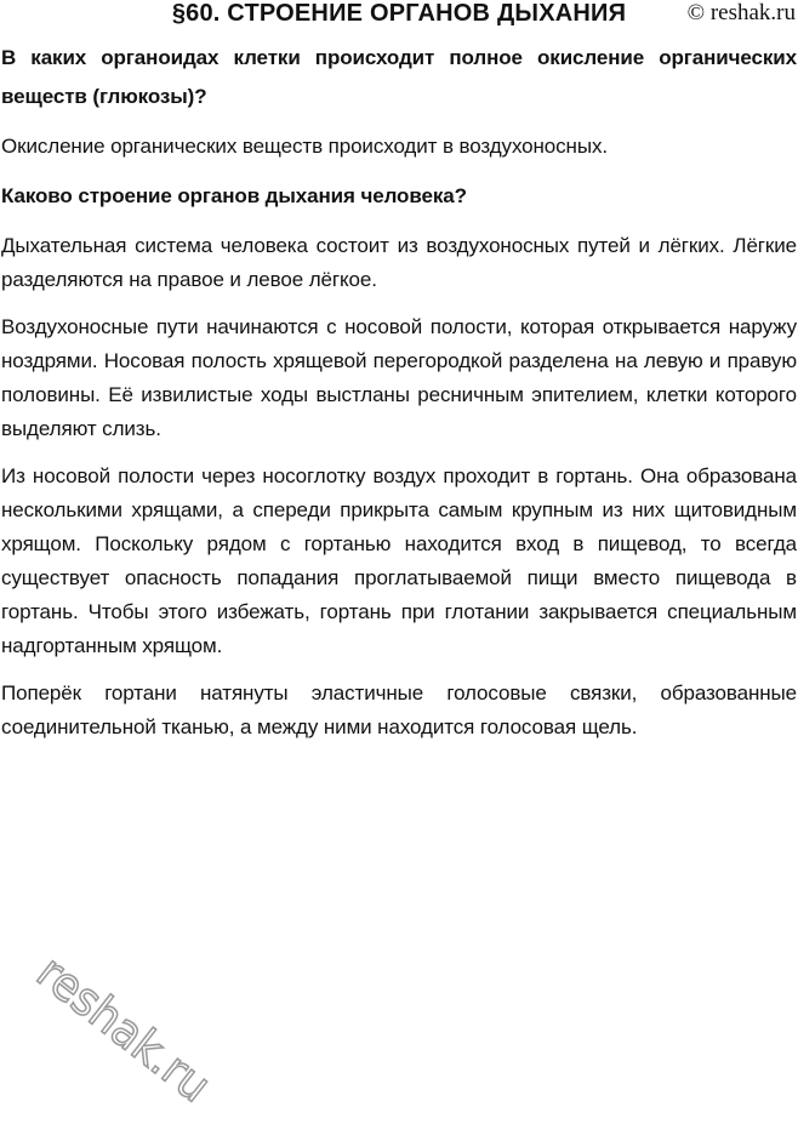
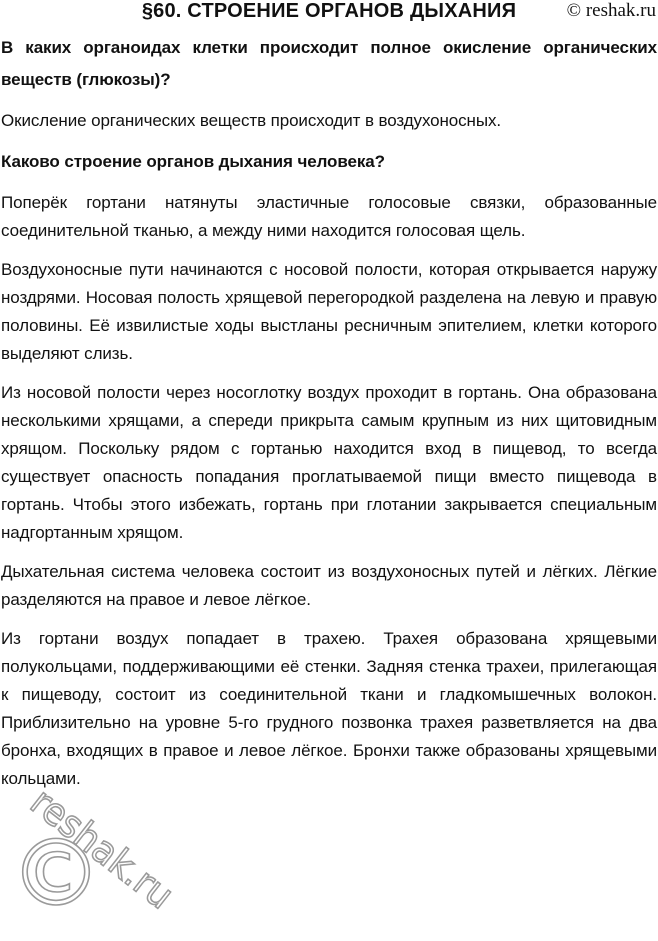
  §60. СТРОЕНИЕ ОРГАНОВ ДЫХАНИЯ
  © reshak.ru
  В каких органоидах клетки происходит полное окисление органических веществ (глюкозы)?
  Окисление органических веществ происходит в воздухоносных.
  Каково строение органов дыхания человека?
- Дыхательная система человека состоит из воздухоносных путей и лёгких. Лёгкие разделяются на правое и левое лёгкое.
+ Поперёк гортани натянуты эластичные голосовые связки, образованные соединительной тканью, а между ними находится голосовая щель.
  Воздухоносные пути начинаются с носовой полости, которая открывается наружу ноздрями. Носовая полость хрящевой перегородкой разделена на левую и правую половины. Её извилистые ходы выстланы ресничным эпителием, клетки которого выделяют слизь.
  Из носовой полости через носоглотку воздух проходит в гортань. Она образована несколькими хрящами, а спереди прикрыта самым крупным из них щитовидным хрящом. Поскольку рядом с гортанью находится вход в пищевод, то всегда существует опасность попадания проглатываемой пищи вместо пищевода в гортань. Чтобы этого избежать, гортань при глотании закрывается специальным надгортанным хрящом.
- Поперёк гортани натянуты эластичные голосовые связки, образованные соединительной тканью, а между ними находится голосовая щель.
+ Дыхательная система человека состоит из воздухоносных путей и лёгких. Лёгкие разделяются на правое и левое лёгкое.
+ Из гортани воздух попадает в трахею. Трахея образована хрящевыми полукольцами, поддерживающими её стенки. Задняя стенка трахеи, прилегающая к пищеводу, состоит из соединительной ткани и гладкомышечных волокон. Приблизительно на уровне 5-го грудного позвонка трахея разветвляется на два бронха, входящих в правое и левое лёгкое. Бронхи также образованы хрящевыми кольцами.
+ ©
